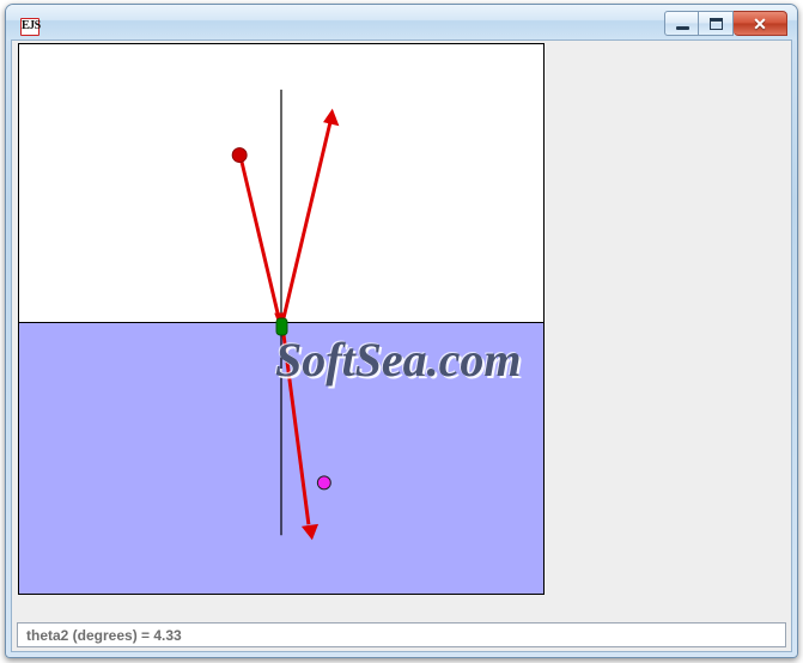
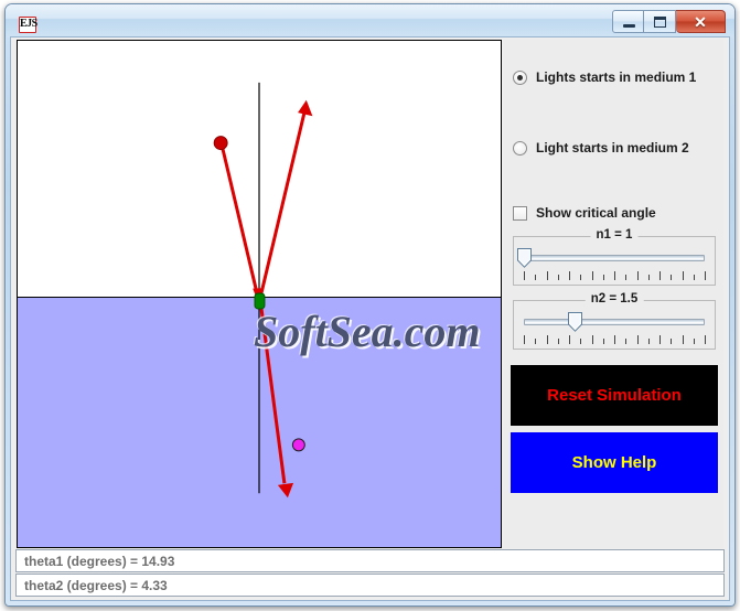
  EJS
  ✕
  SoftSea.com
+ Lights starts in medium 1
+ Light starts in medium 2
+ Show critical angle
+ n1 = 1
+ n2 = 1.5
+ Reset Simulation
+ Show Help
+ theta1 (degrees) = 14.93
  theta2 (degrees) = 4.33
